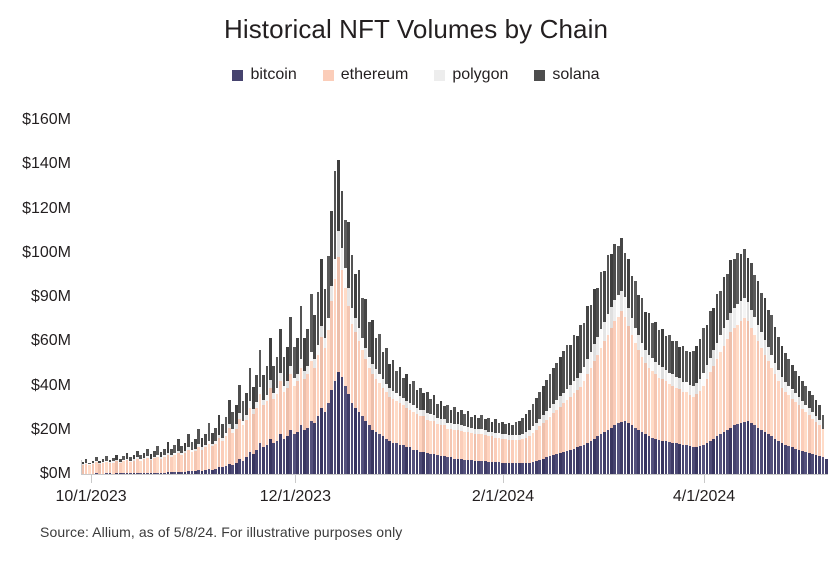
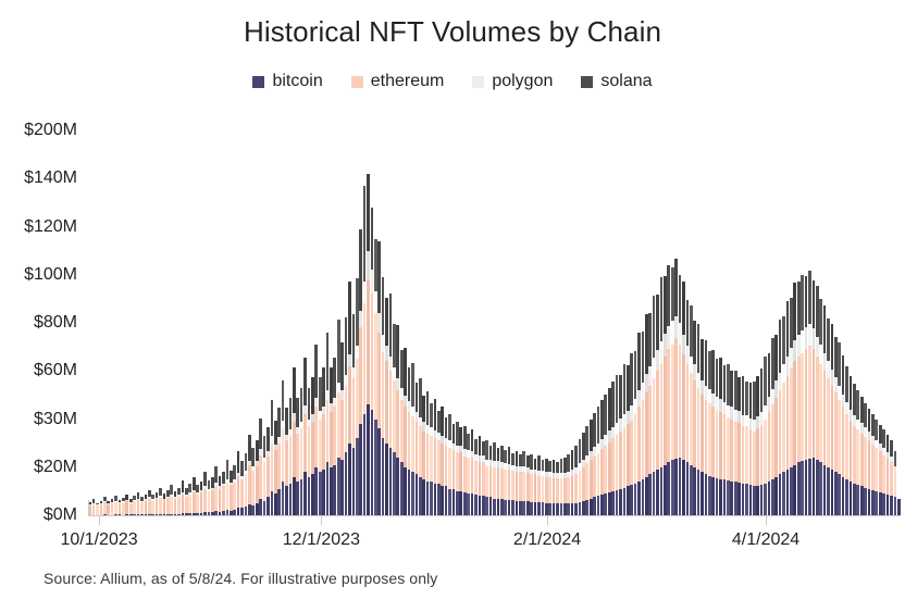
  Historical NFT Volumes by Chain
  bitcoin
  ethereum
  polygon
  solana
  $0M
  $20M
- $40M
+ $30M
  $60M
- $90M
+ $80M
  $100M
  $120M
  $140M
- $160M
+ $200M
  10/1/2023
  12/1/2023
  2/1/2024
  4/1/2024
  Source: Allium, as of 5/8/24. For illustrative purposes only
